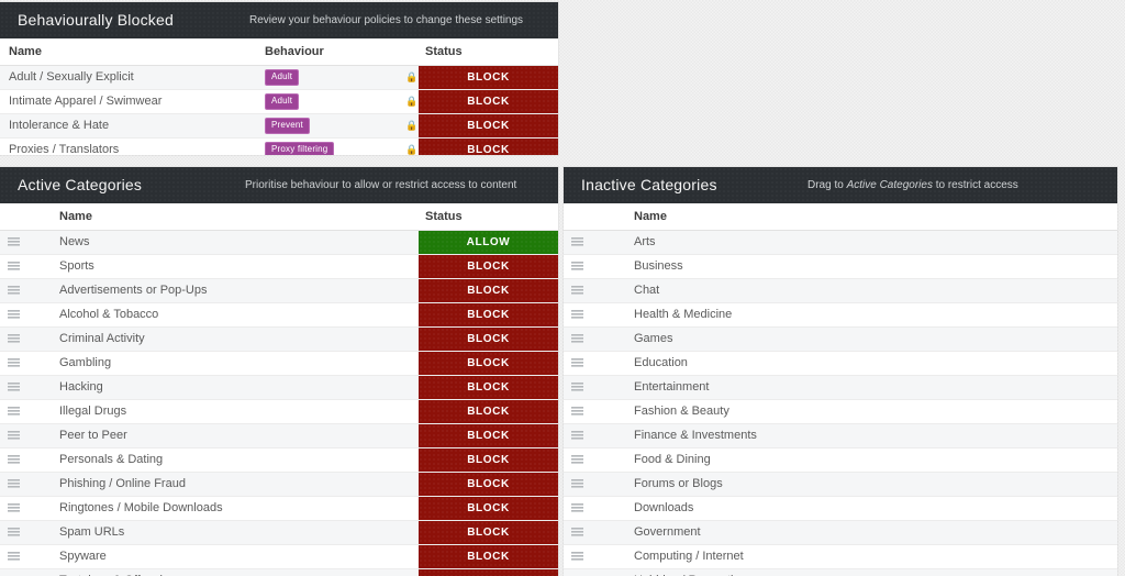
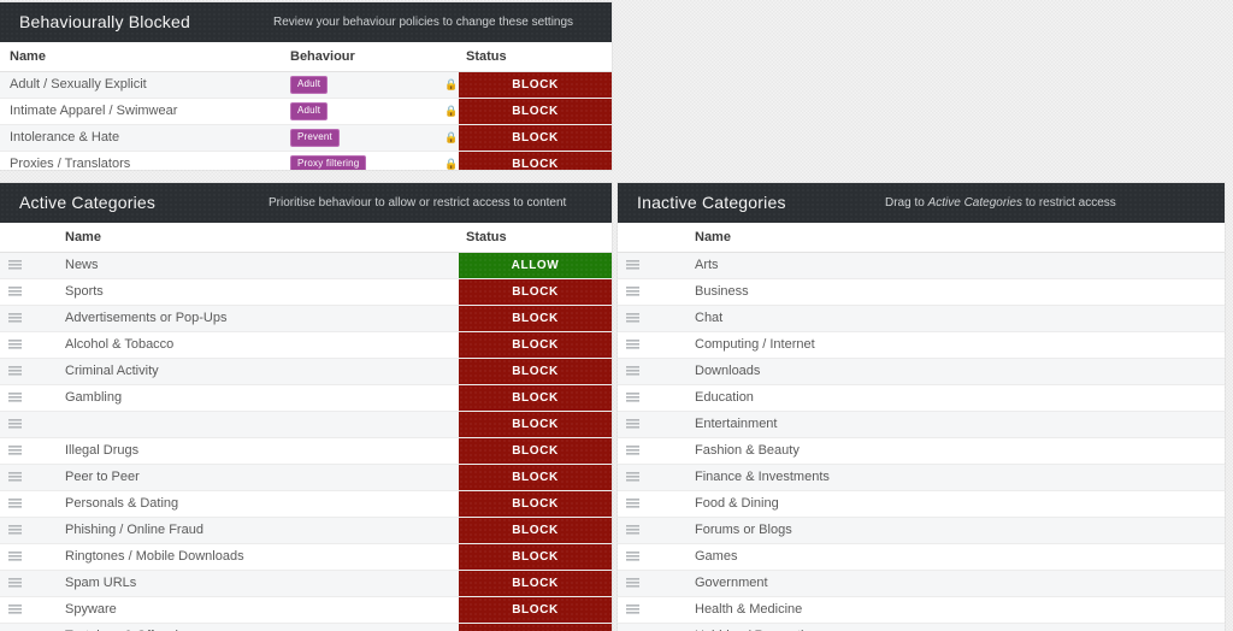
  Behaviourally Blocked
  Review your behaviour policies to change these settings
  Name
  Behaviour
  Status
  Adult / Sexually Explicit
  Adult
  🔒
  BLOCK
  Intimate Apparel / Swimwear
  Adult
  🔒
  BLOCK
  Intolerance & Hate
  Prevent
  🔒
  BLOCK
  Proxies / Translators
  Proxy filtering
  🔒
  BLOCK
  Active Categories
  Prioritise behaviour to allow or restrict access to content
  Name
  Status
  News
  ALLOW
  Sports
  BLOCK
  Advertisements or Pop-Ups
  BLOCK
  Alcohol & Tobacco
  BLOCK
  Criminal Activity
  BLOCK
  Gambling
  BLOCK
- Hacking
  BLOCK
  Illegal Drugs
  BLOCK
  Peer to Peer
  BLOCK
  Personals & Dating
  BLOCK
  Phishing / Online Fraud
  BLOCK
  Ringtones / Mobile Downloads
  BLOCK
  Spam URLs
  BLOCK
  Spyware
  BLOCK
  Inactive Categories
  Drag to Active Categories to restrict access
  Name
  Arts
  Business
  Chat
- Health & Medicine
+ Computing / Internet
- Games
+ Downloads
  Education
  Entertainment
  Fashion & Beauty
  Finance & Investments
  Food & Dining
  Forums or Blogs
- Downloads
+ Games
  Government
- Computing / Internet
+ Health & Medicine
